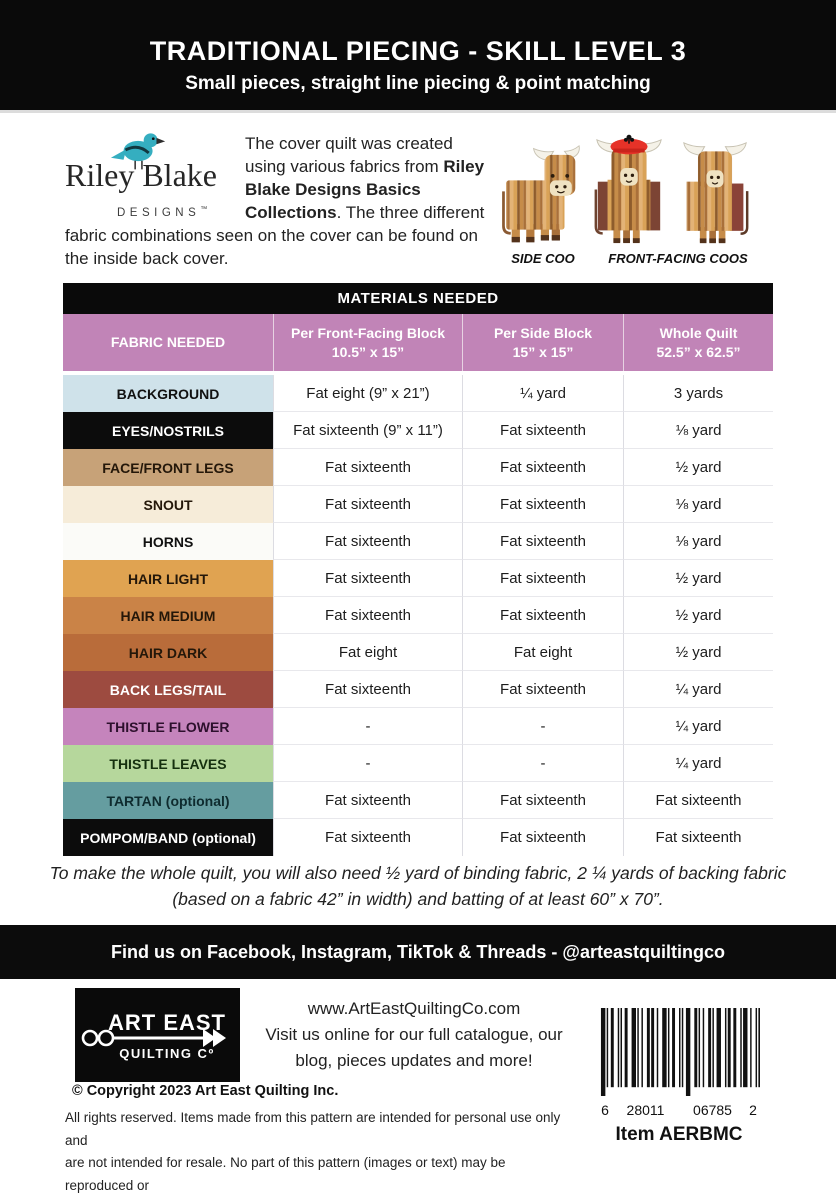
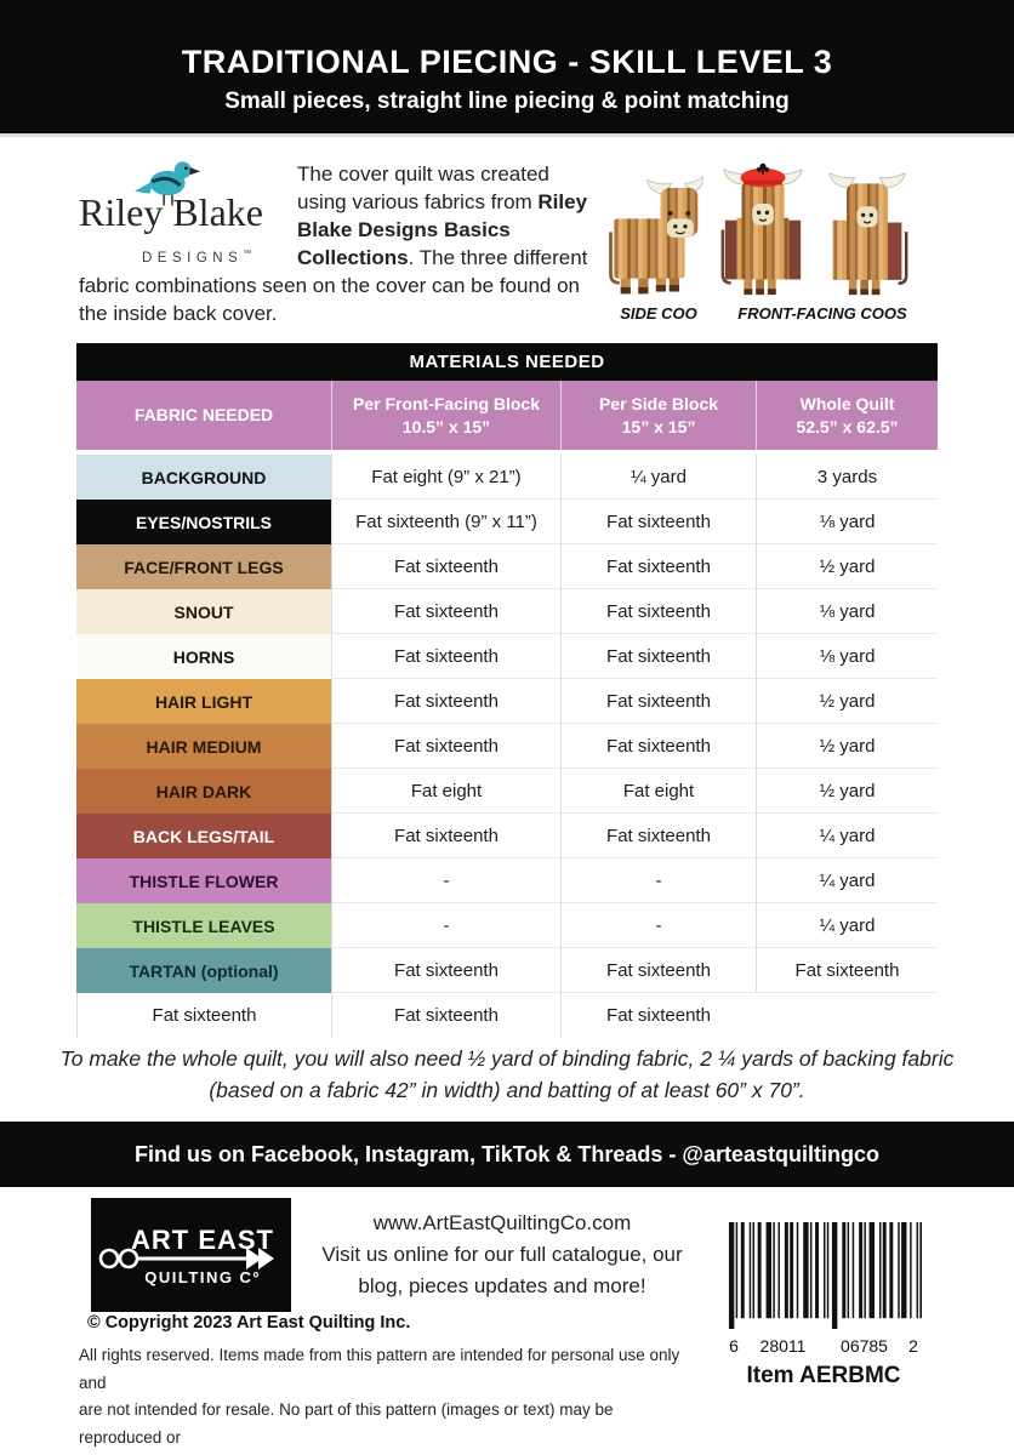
  TRADITIONAL PIECING - SKILL LEVEL 3
  Small pieces, straight line piecing & point matching
  Riley Blake
  DESIGNS
  The cover quilt was created using various fabrics from Riley Blake Designs Basics Collections. The three different fabric combinations seen on the cover can be found on the inside back cover.
  SIDE COO
  FRONT-FACING COOS
  MATERIALS NEEDED
  FABRIC NEEDED
  Per Front-Facing Block
  10.5” x 15”
  Per Side Block
  15” x 15”
  Whole Quilt
  52.5” x 62.5”
  BACKGROUND
  Fat eight (9” x 21”)
  ¼ yard
  3 yards
  EYES/NOSTRILS
  Fat sixteenth (9” x 11”)
  Fat sixteenth
  ⅛ yard
  FACE/FRONT LEGS
  Fat sixteenth
  Fat sixteenth
  ½ yard
  SNOUT
  Fat sixteenth
  Fat sixteenth
  ⅛ yard
  HORNS
  Fat sixteenth
  Fat sixteenth
  ⅛ yard
  HAIR LIGHT
  Fat sixteenth
  Fat sixteenth
  ½ yard
  HAIR MEDIUM
  Fat sixteenth
  Fat sixteenth
  ½ yard
  HAIR DARK
  Fat eight
  Fat eight
  ½ yard
  BACK LEGS/TAIL
  Fat sixteenth
  Fat sixteenth
  ¼ yard
  THISTLE FLOWER
  -
  -
  ¼ yard
  THISTLE LEAVES
  -
  -
  ¼ yard
  TARTAN (optional)
  Fat sixteenth
  Fat sixteenth
  Fat sixteenth
- POMPOM/BAND (optional)
  Fat sixteenth
  Fat sixteenth
  Fat sixteenth
  To make the whole quilt, you will also need ½ yard of binding fabric, 2 ¼ yards of backing fabric
  (based on a fabric 42” in width) and batting of at least 60” x 70”.
  Find us on Facebook, Instagram, TikTok & Threads - @arteastquiltingco
  ART EAST
  QUILTING Cº
  www.ArtEastQuiltingCo.com
  Visit us online for our full catalogue, our
  blog, pieces updates and more!
  © Copyright 2023 Art East Quilting Inc.
  All rights reserved. Items made from this pattern are intended for personal use only and
  are not intended for resale. No part of this pattern (images or text) may be reproduced or
  6
  28011
  06785
  2
  Item AERBMC
